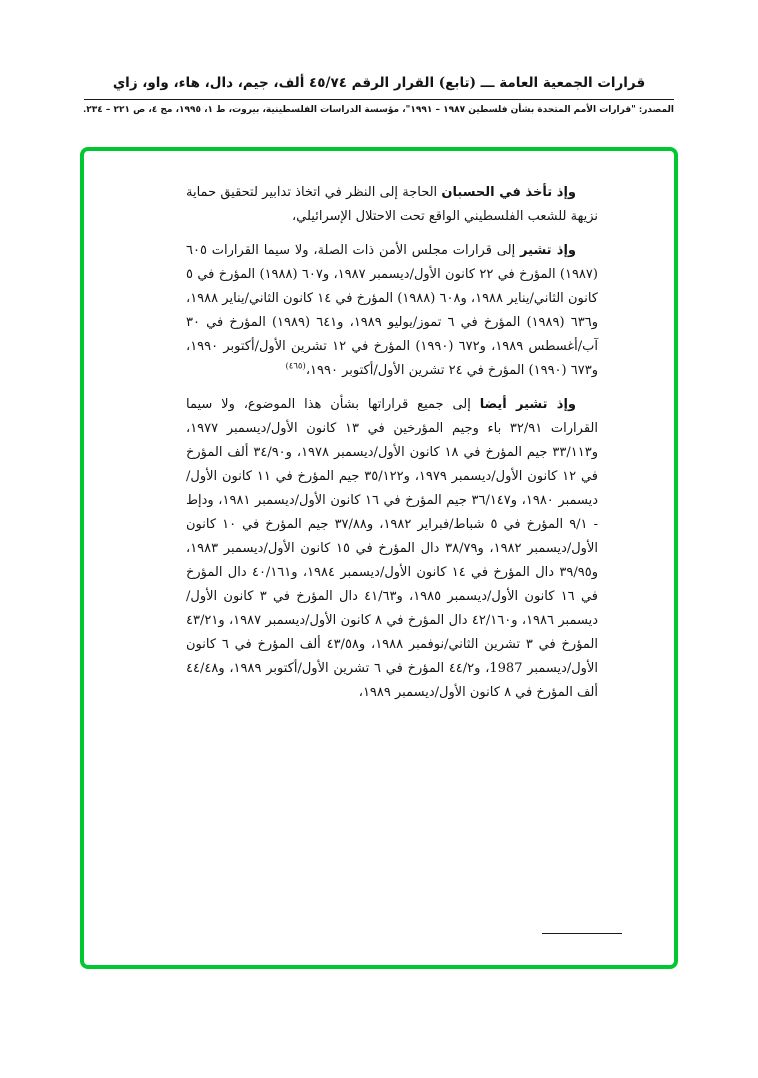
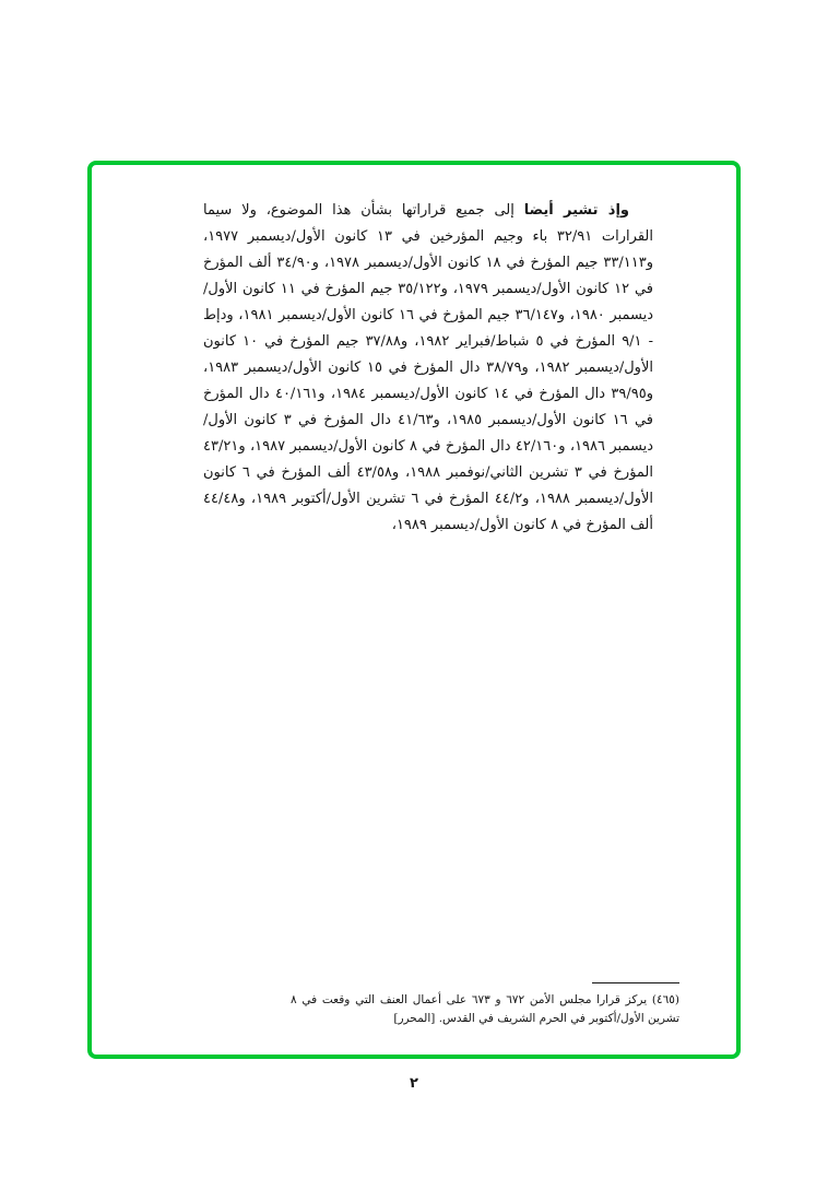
- قرارات الجمعية العامة ـــ (تابع) القرار الرقم ٤٥/٧٤ ألف، جيم، دال، هاء، واو، زاي
- المصدر: "قرارات الأمم المتحدة بشأن فلسطين ١٩٨٧ – ١٩٩١"، مؤسسة الدراسات الفلسطينية، بيروت، ط ١، ١٩٩٥، مج ٤، ص ٢٢١ – ٢٣٤.
- وإذ تأخذ في الحسبان الحاجة إلى النظر في اتخاذ تدابير لتحقيق حماية نزيهة للشعب الفلسطيني الواقع تحت الاحتلال الإسرائيلي،
- وإذ تشير إلى قرارات مجلس الأمن ذات الصلة، ولا سيما القرارات ٦٠٥ (١٩٨٧) المؤرخ في ٢٢ كانون الأول/ديسمبر ١٩٨٧، و٦٠٧ (١٩٨٨) المؤرخ في ٥ كانون الثاني/يناير ١٩٨٨، و٦٠٨ (١٩٨٨) المؤرخ في ١٤ كانون الثاني/يناير ١٩٨٨، و٦٣٦ (١٩٨٩) المؤرخ في ٦ تموز/يوليو ١٩٨٩، و٦٤١ (١٩٨٩) المؤرخ في ٣٠ آب/أغسطس ١٩٨٩، و٦٧٢ (١٩٩٠) المؤرخ في ١٢ تشرين الأول/أكتوبر ١٩٩٠، و٦٧٣ (١٩٩٠) المؤرخ في ٢٤ تشرين الأول/أكتوبر ١٩٩٠،(٤٦٥)
- وإذ تشير أيضا إلى جميع قراراتها بشأن هذا الموضوع، ولا سيما القرارات ٣٢/٩١ باء وجيم المؤرخين في ١٣ كانون الأول/ديسمبر ١٩٧٧، و٣٣/١١٣ جيم المؤرخ في ١٨ كانون الأول/ديسمبر ١٩٧٨، و٣٤/٩٠ ألف المؤرخ في ١٢ كانون الأول/ديسمبر ١٩٧٩، و٣٥/١٢٢ جيم المؤرخ في ١١ كانون الأول/ديسمبر ١٩٨٠، و٣٦/١٤٧ جيم المؤرخ في ١٦ كانون الأول/ديسمبر ١٩٨١، ودإط - ٩/١ المؤرخ في ٥ شباط/فبراير ١٩٨٢، و٣٧/٨٨ جيم المؤرخ في ١٠ كانون الأول/ديسمبر ١٩٨٢، و٣٨/٧٩ دال المؤرخ في ١٥ كانون الأول/ديسمبر ١٩٨٣، و٣٩/٩٥ دال المؤرخ في ١٤ كانون الأول/ديسمبر ١٩٨٤، و٤٠/١٦١ دال المؤرخ في ١٦ كانون الأول/ديسمبر ١٩٨٥، و٤١/٦٣ دال المؤرخ في ٣ كانون الأول/ديسمبر ١٩٨٦، و٤٢/١٦٠ دال المؤرخ في ٨ كانون الأول/ديسمبر ١٩٨٧، و٤٣/٢١ المؤرخ في ٣ تشرين الثاني/نوفمبر ١٩٨٨، و٤٣/٥٨ ألف المؤرخ في ٦ كانون الأول/ديسمبر 1987، و٤٤/٢ المؤرخ في ٦ تشرين الأول/أكتوبر ١٩٨٩، و٤٤/٤٨ ألف المؤرخ في ٨ كانون الأول/ديسمبر ١٩٨٩،
+ وإذ تشير أيضا إلى جميع قراراتها بشأن هذا الموضوع، ولا سيما القرارات ٣٢/٩١ باء وجيم المؤرخين في ١٣ كانون الأول/ديسمبر ١٩٧٧، و٣٣/١١٣ جيم المؤرخ في ١٨ كانون الأول/ديسمبر ١٩٧٨، و٣٤/٩٠ ألف المؤرخ في ١٢ كانون الأول/ديسمبر ١٩٧٩، و٣٥/١٢٢ جيم المؤرخ في ١١ كانون الأول/ديسمبر ١٩٨٠، و٣٦/١٤٧ جيم المؤرخ في ١٦ كانون الأول/ديسمبر ١٩٨١، ودإط - ٩/١ المؤرخ في ٥ شباط/فبراير ١٩٨٢، و٣٧/٨٨ جيم المؤرخ في ١٠ كانون الأول/ديسمبر ١٩٨٢، و٣٨/٧٩ دال المؤرخ في ١٥ كانون الأول/ديسمبر ١٩٨٣، و٣٩/٩٥ دال المؤرخ في ١٤ كانون الأول/ديسمبر ١٩٨٤، و٤٠/١٦١ دال المؤرخ في ١٦ كانون الأول/ديسمبر ١٩٨٥، و٤١/٦٣ دال المؤرخ في ٣ كانون الأول/ديسمبر ١٩٨٦، و٤٢/١٦٠ دال المؤرخ في ٨ كانون الأول/ديسمبر ١٩٨٧، و٤٣/٢١ المؤرخ في ٣ تشرين الثاني/نوفمبر ١٩٨٨، و٤٣/٥٨ ألف المؤرخ في ٦ كانون الأول/ديسمبر ١٩٨٨، و٤٤/٢ المؤرخ في ٦ تشرين الأول/أكتوبر ١٩٨٩، و٤٤/٤٨ ألف المؤرخ في ٨ كانون الأول/ديسمبر ١٩٨٩،
+ (٤٦٥) يركز قرارا مجلس الأمن ٦٧٢ و ٦٧٣ على أعمال العنف التي وقعت في ٨ تشرين الأول/أكتوبر في الحرم الشريف في القدس. [المحرر]
+ ٢
